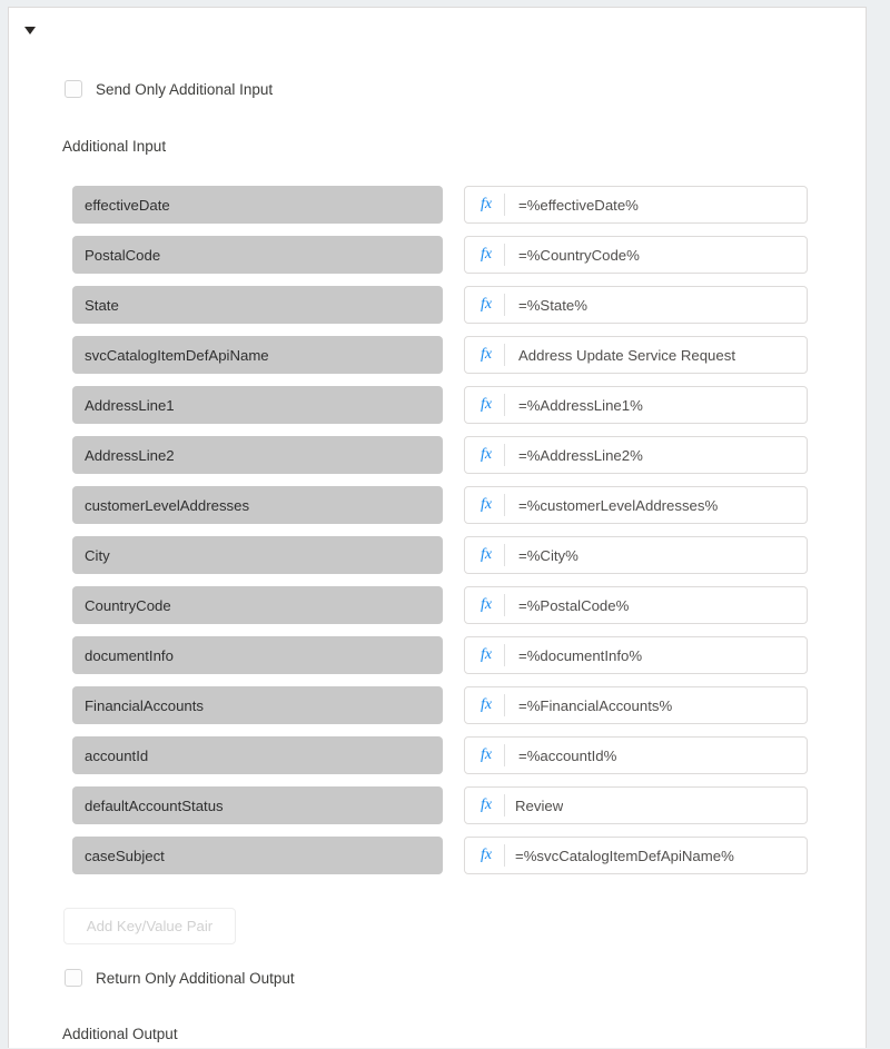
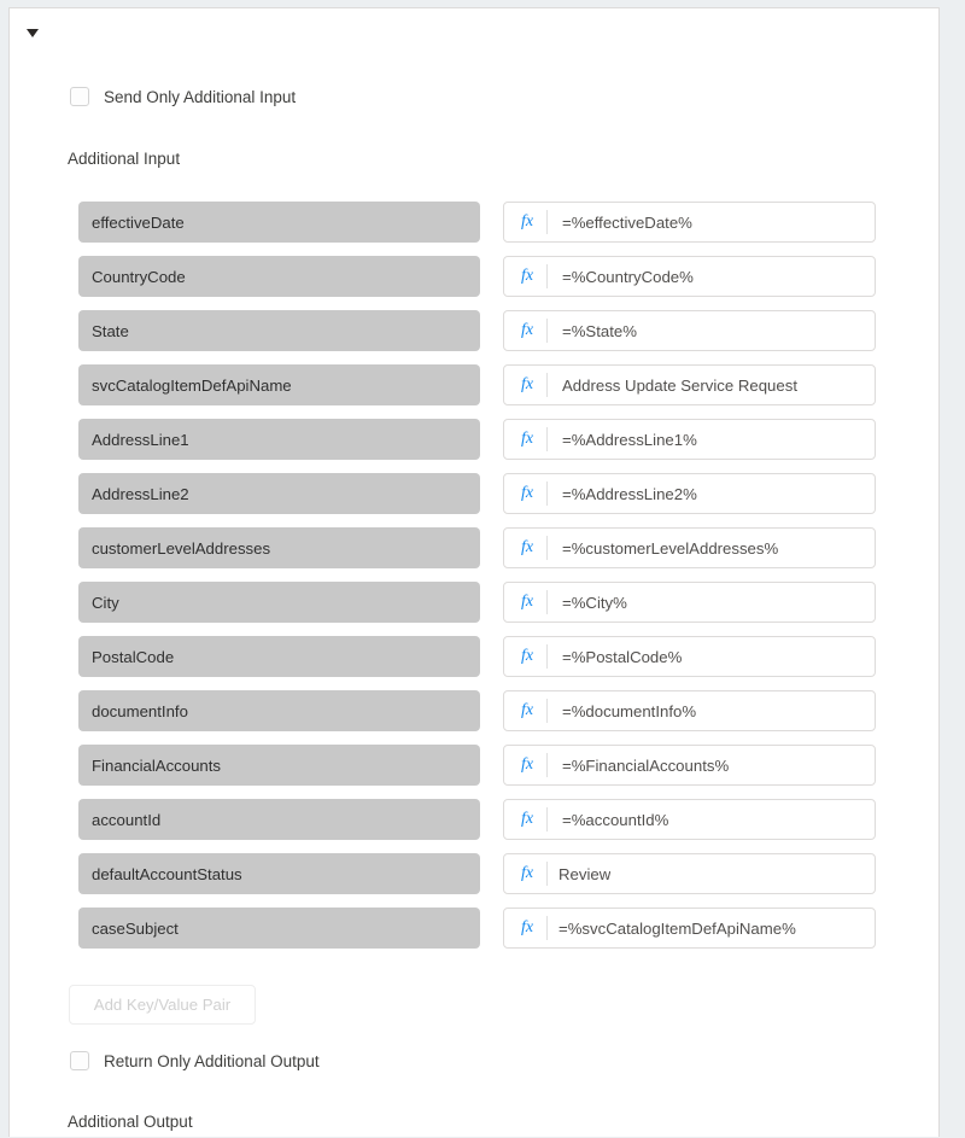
  Send Only Additional Input
  Additional Input
  effectiveDate
  fx
  =%effectiveDate%
- PostalCode
+ CountryCode
  fx
  =%CountryCode%
  State
  fx
  =%State%
  svcCatalogItemDefApiName
  fx
  Address Update Service Request
  AddressLine1
  fx
  =%AddressLine1%
  AddressLine2
  fx
  =%AddressLine2%
  customerLevelAddresses
  fx
  =%customerLevelAddresses%
  City
  fx
  =%City%
- CountryCode
+ PostalCode
  fx
  =%PostalCode%
  documentInfo
  fx
  =%documentInfo%
  FinancialAccounts
  fx
  =%FinancialAccounts%
  accountId
  fx
  =%accountId%
  defaultAccountStatus
  fx
  Review
  caseSubject
  fx
  =%svcCatalogItemDefApiName%
  Add Key/Value Pair
  Return Only Additional Output
  Additional Output
